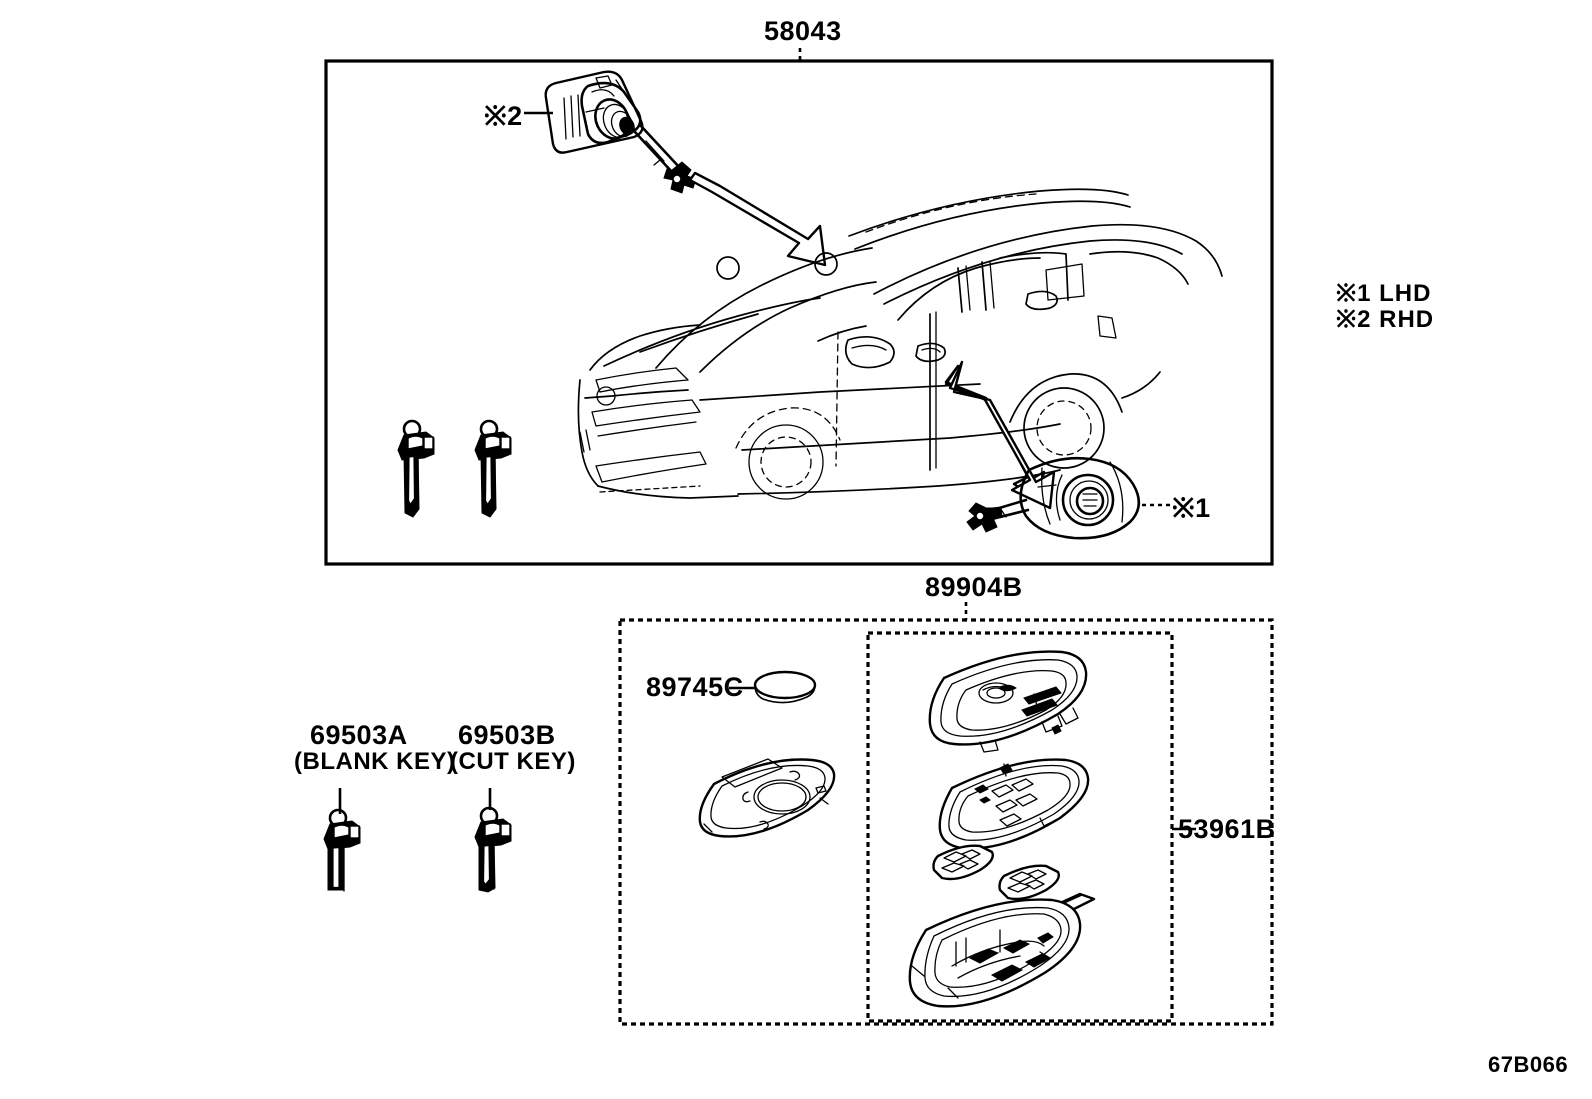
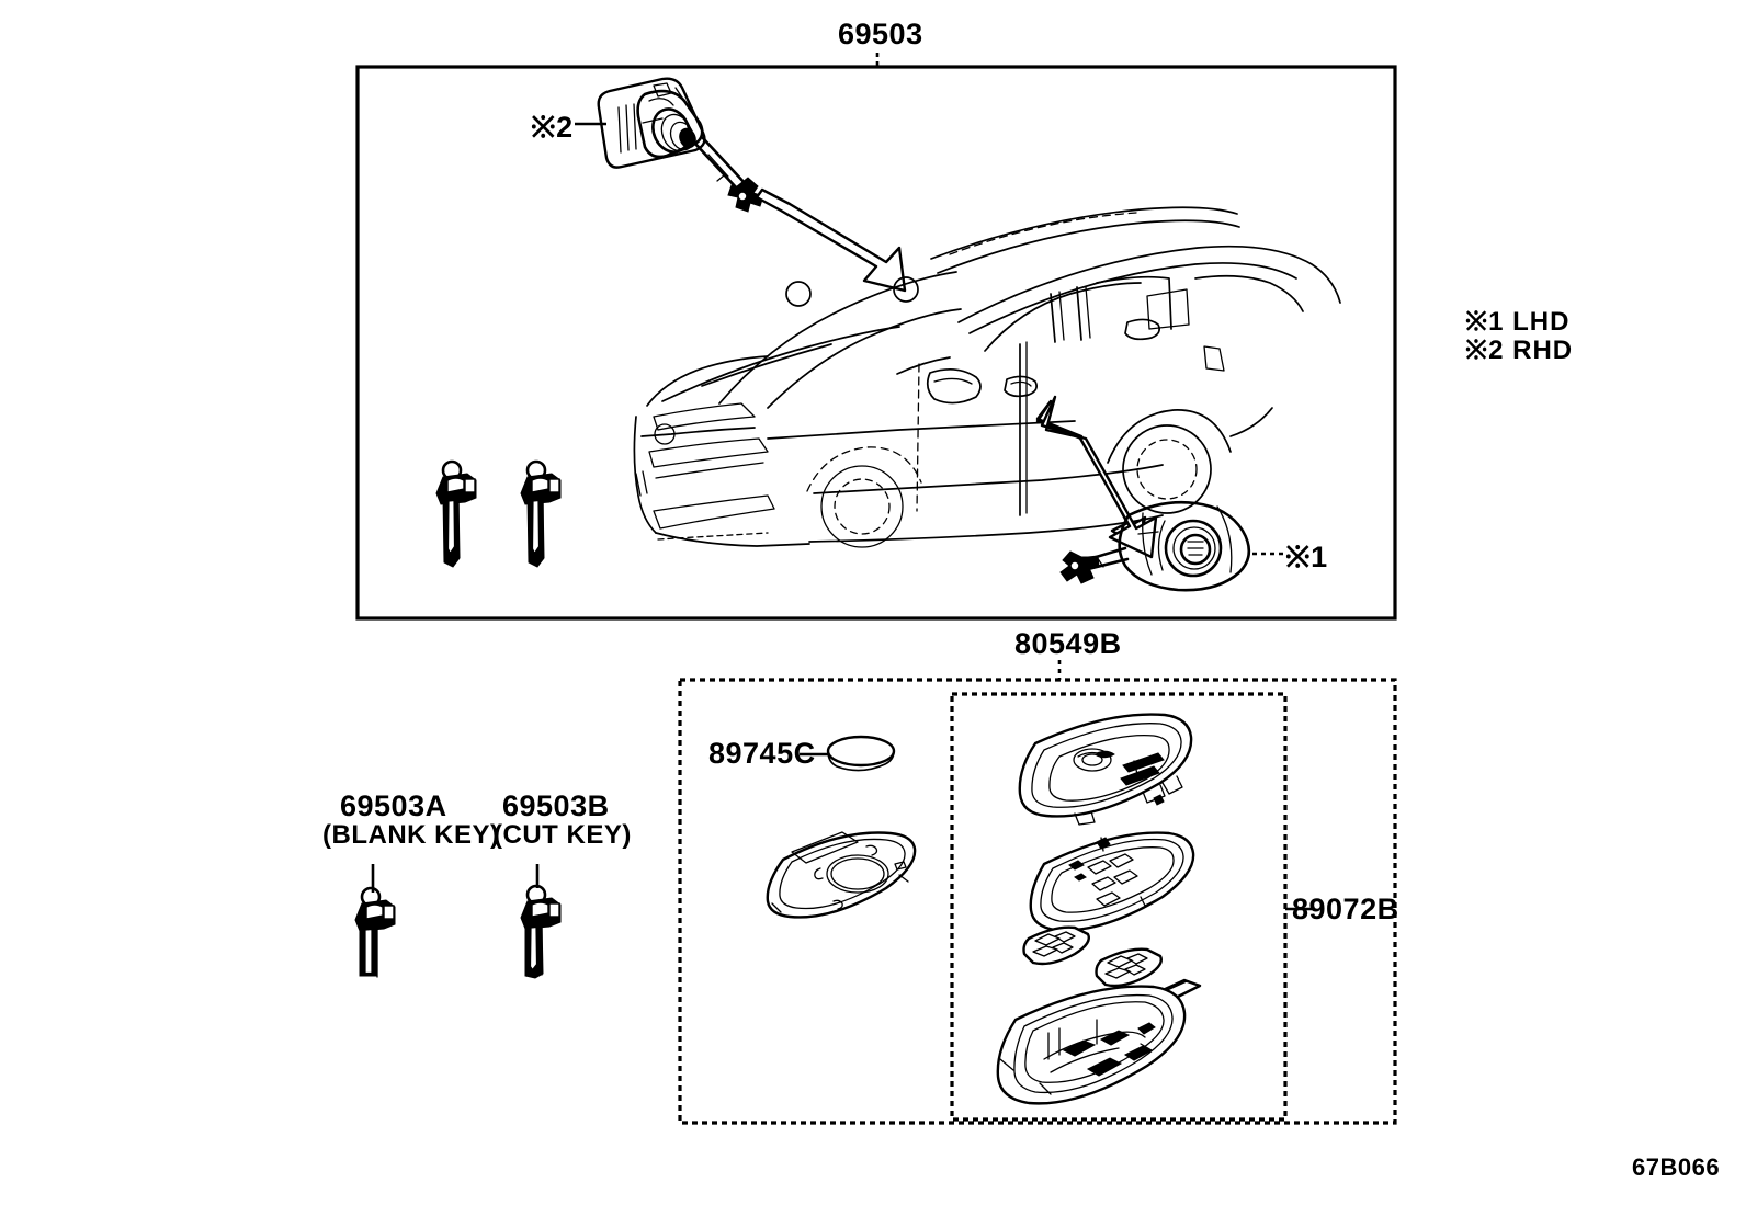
- 58043
+ 69503
  ※2
  ※1
  ※1 LHD
  ※2 RHD
- 89904B
+ 80549B
- 53961B
+ 89072B
  89745C
  69503A
  (BLANK KEY)
  69503B
  (CUT KEY)
  67B066
